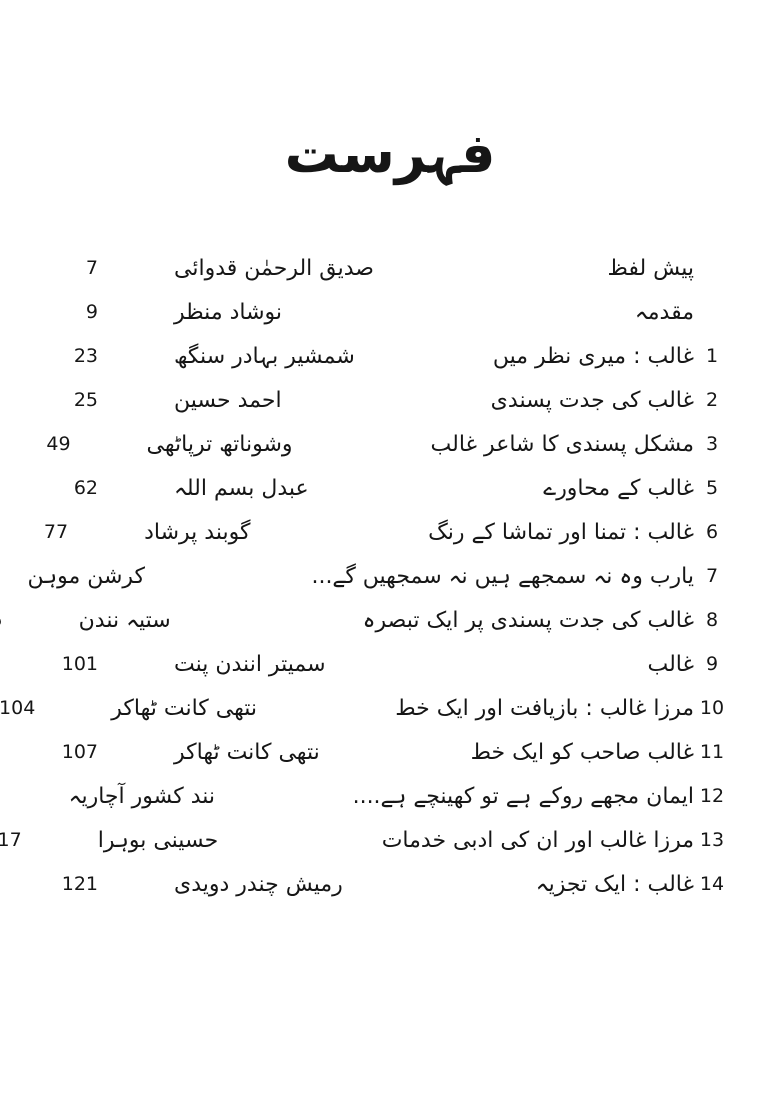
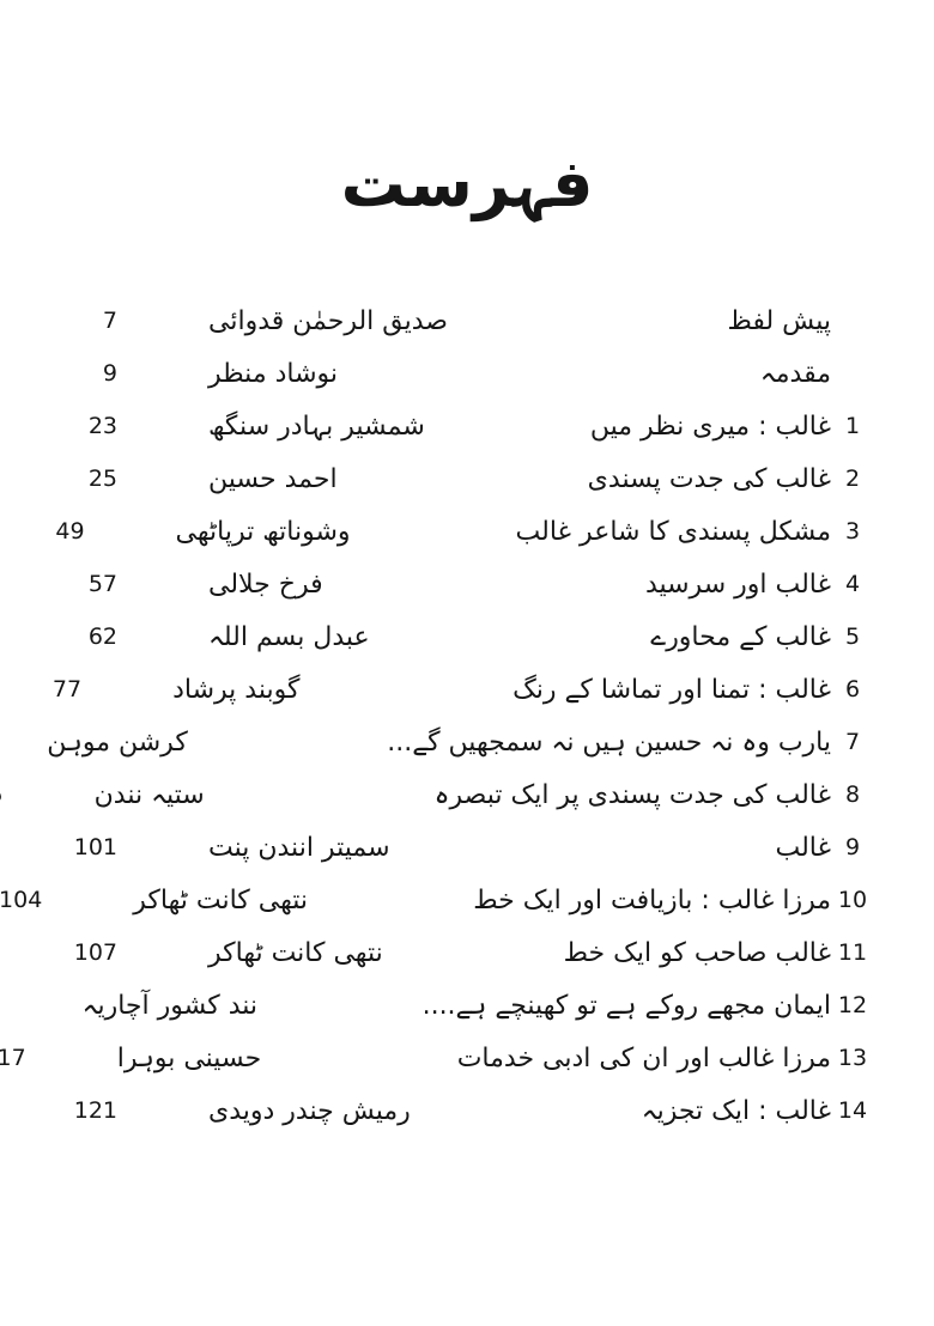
  فہرست
  پیش لفظ
  صدیق الرحمٰن قدوائی
  7
  مقدمہ
  نوشاد منظر
  9
  1
  غالب : میری نظر میں
  شمشیر بہادر سنگھ
  23
  2
  غالب کی جدت پسندی
  احمد حسین
  25
  3
  مشکل پسندی کا شاعر غالب
  وشوناتھ ترپاٹھی
  49
+ 4
+ غالب اور سرسید
+ فرخ جلالی
+ 57
  5
  غالب کے محاورے
  عبدل بسم اللہ
  62
  6
  غالب : تمنا اور تماشا کے رنگ
  گوبند پرشاد
  77
  7
- یارب وہ نہ سمجھے ہیں نہ سمجھیں گے...
+ یارب وہ نہ حسین ہیں نہ سمجھیں گے...
  کرشن موہن
  8
  غالب کی جدت پسندی پر ایک تبصرہ
  ستیہ نندن
  9
  غالب
  سمیتر انندن پنت
  101
  10
  مرزا غالب : بازیافت اور ایک خط
  نتھی کانت ٹھاکر
  104
  11
  غالب صاحب کو ایک خط
  نتھی کانت ٹھاکر
  107
  12
  ایمان مجھے روکے ہے تو کھینچے ہے....
  نند کشور آچاریہ
  13
  مرزا غالب اور ان کی ادبی خدمات
  حسینی بوہرا
  14
  غالب : ایک تجزیہ
  رمیش چندر دویدی
  121
